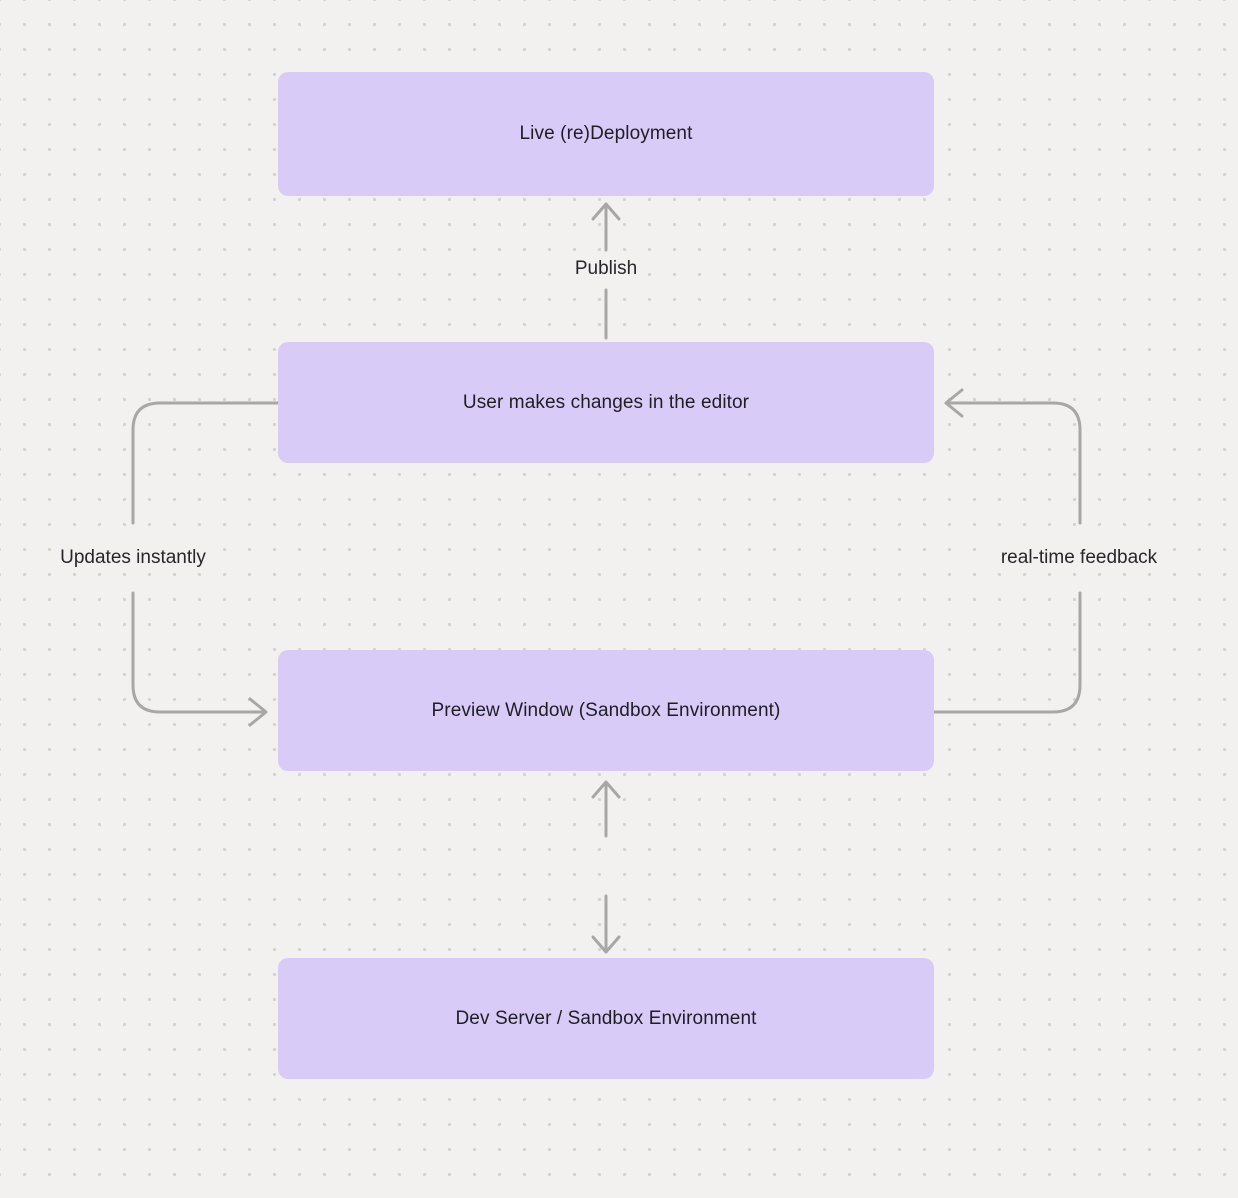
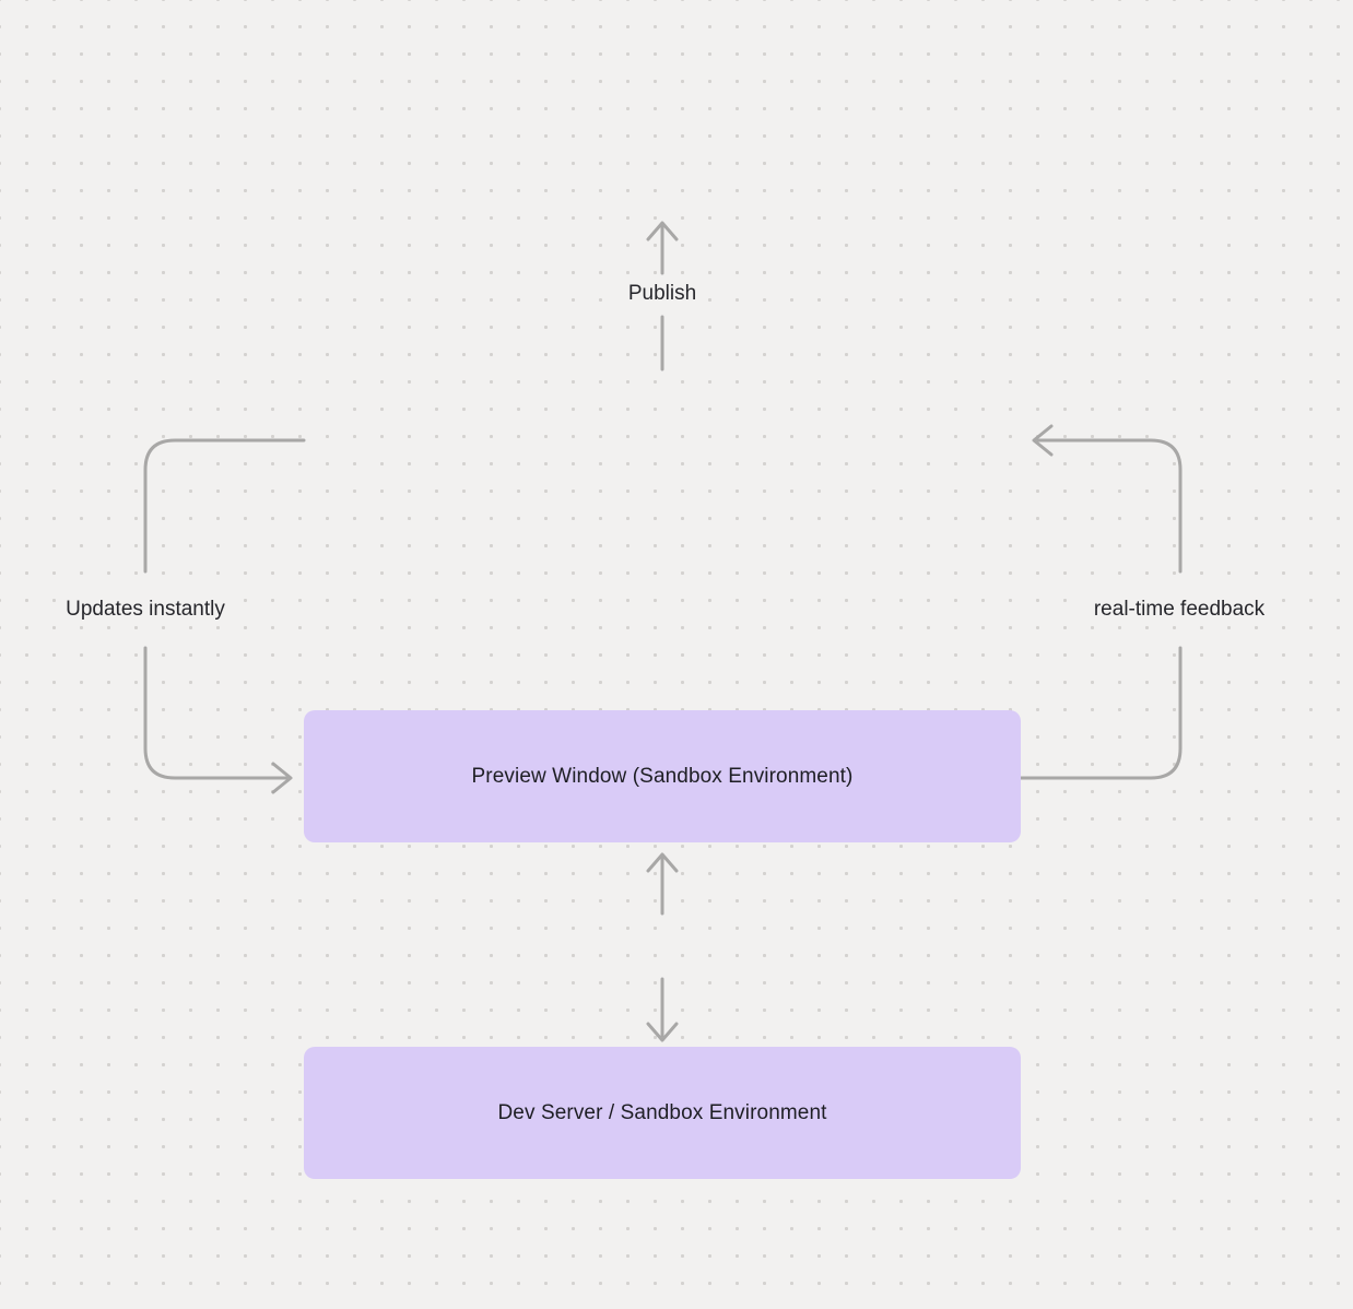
- Live (re)Deployment
- User makes changes in the editor
  Preview Window (Sandbox Environment)
  Dev Server / Sandbox Environment
  Publish
  Updates instantly
  real-time feedback
